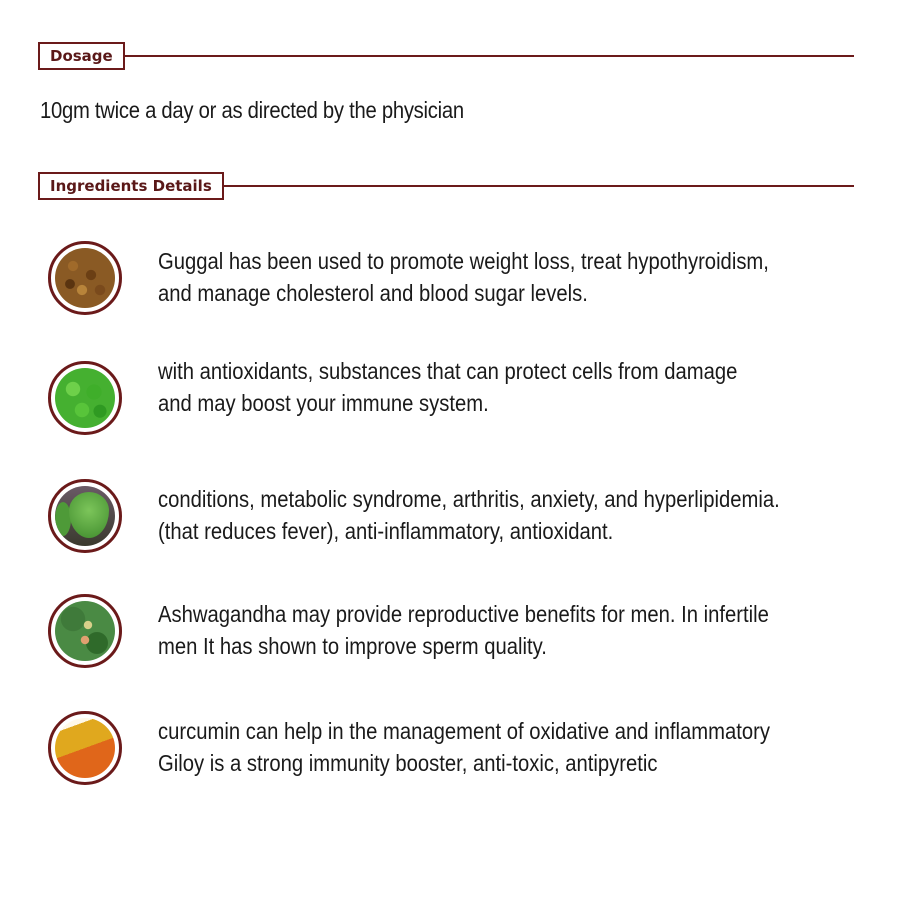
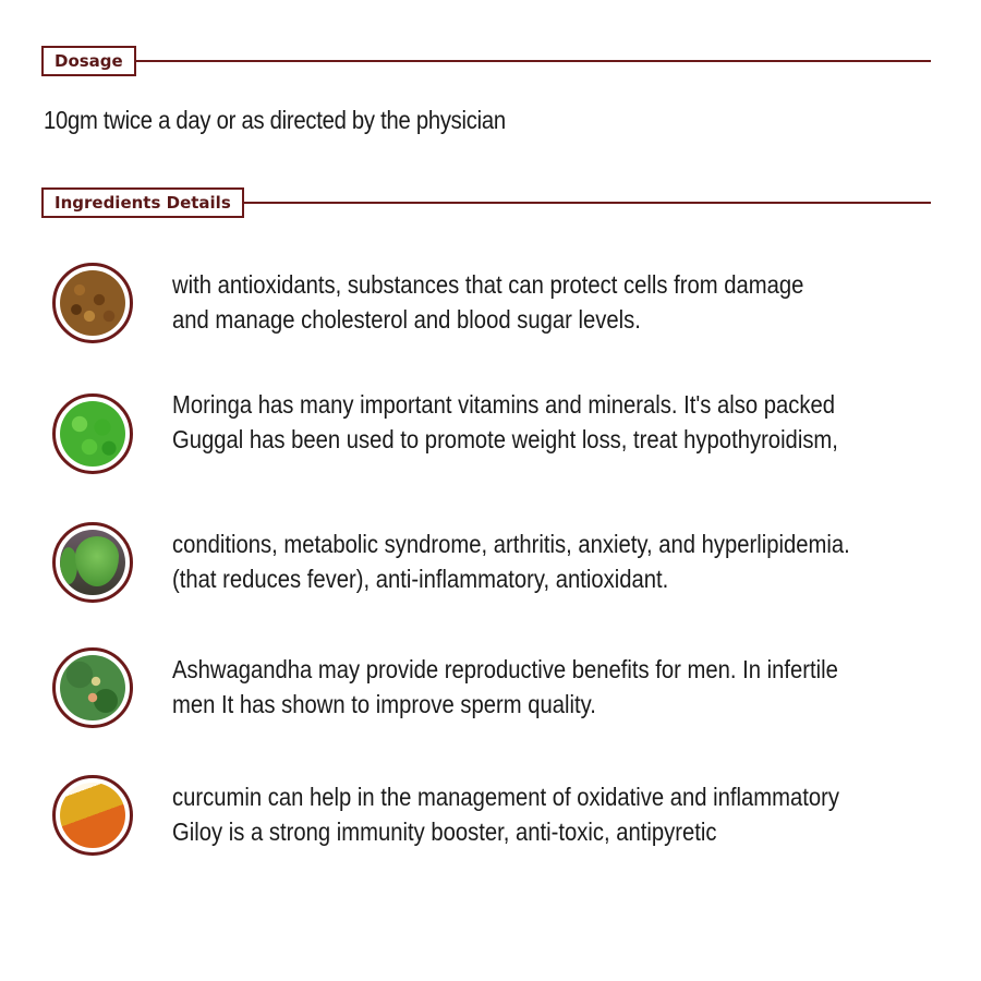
  Dosage
  10gm twice a day or as directed by the physician
  Ingredients Details
- Guggal has been used to promote weight loss, treat hypothyroidism,
+ with antioxidants, substances that can protect cells from damage
  and manage cholesterol and blood sugar levels.
+ Moringa has many important vitamins and minerals. It's also packed
- with antioxidants, substances that can protect cells from damage
+ Guggal has been used to promote weight loss, treat hypothyroidism,
- and may boost your immune system.
  conditions, metabolic syndrome, arthritis, anxiety, and hyperlipidemia.
  (that reduces fever), anti-inflammatory, antioxidant.
  Ashwagandha may provide reproductive benefits for men. In infertile
  men It has shown to improve sperm quality.
  curcumin can help in the management of oxidative and inflammatory
  Giloy is a strong immunity booster, anti-toxic, antipyretic
